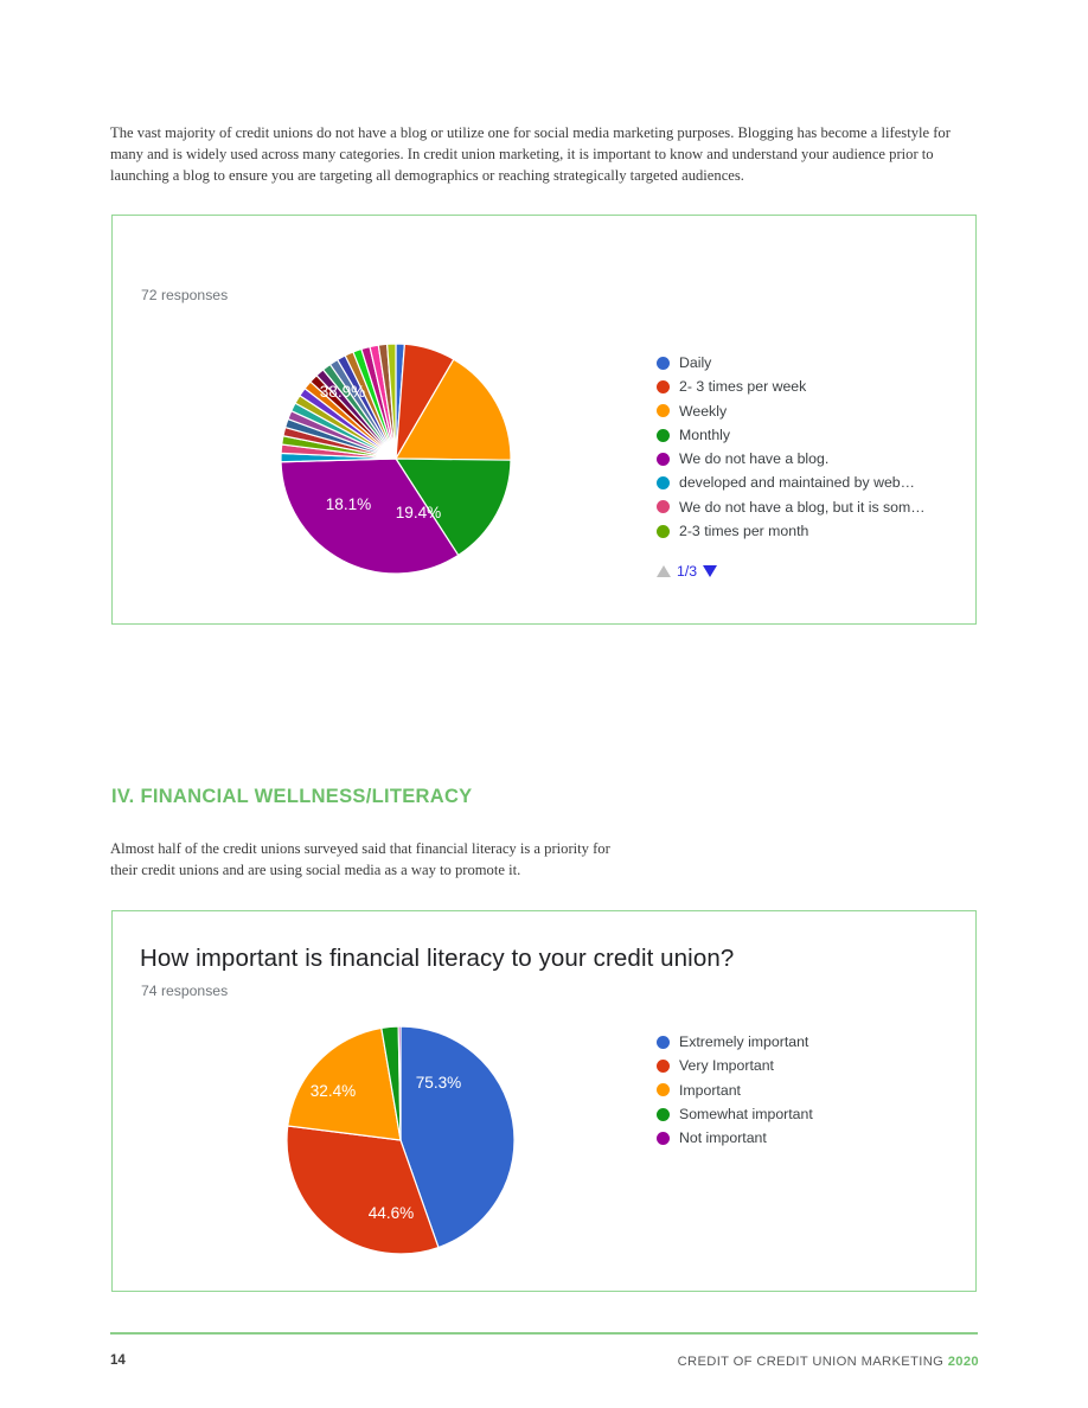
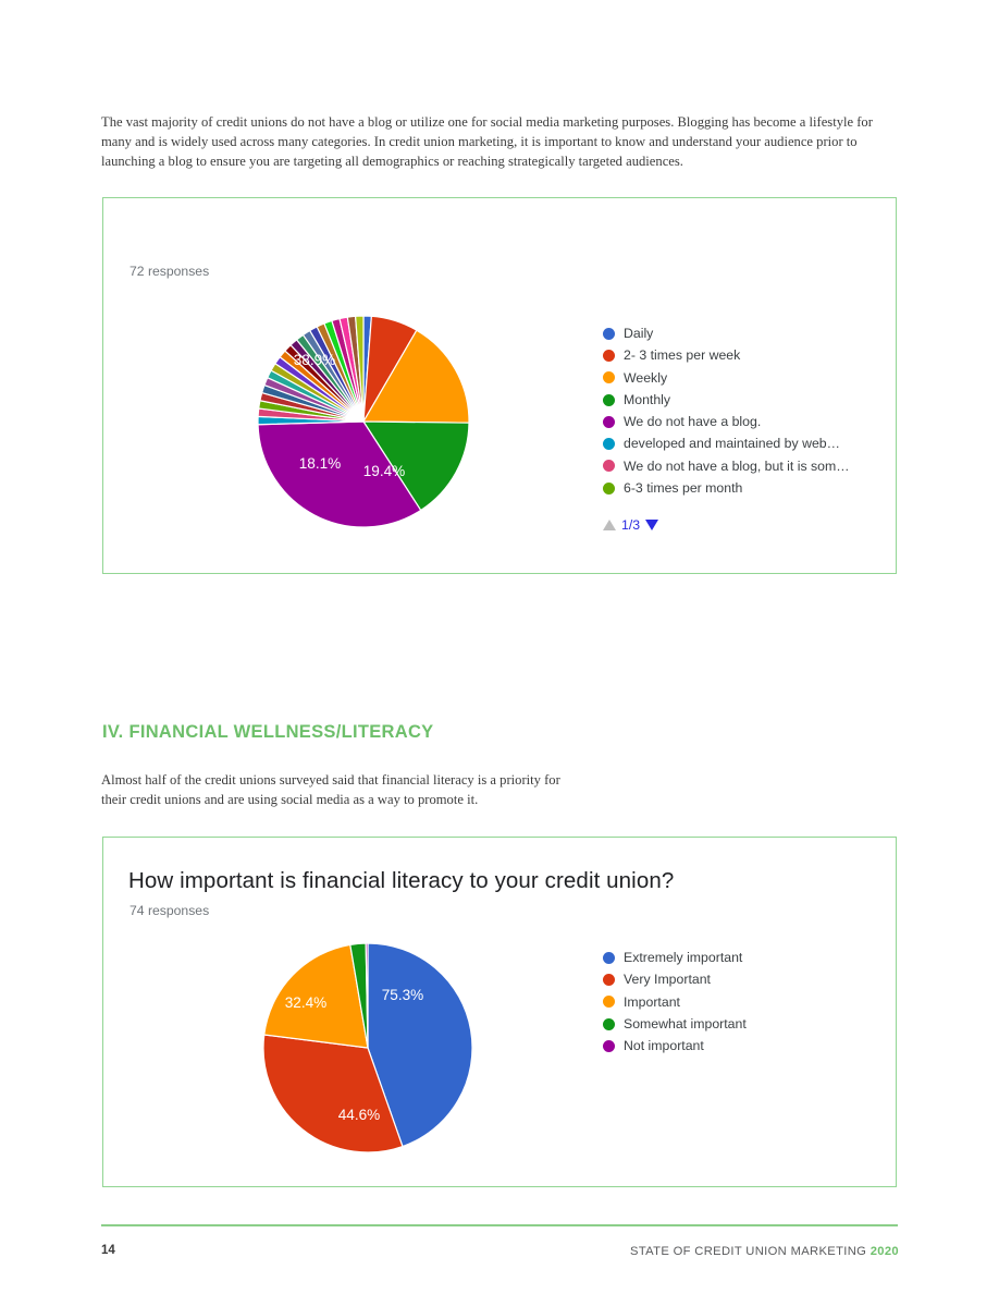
  The vast majority of credit unions do not have a blog or utilize one for social media marketing purposes. Blogging has become a lifestyle for many and is widely used across many categories. In credit union marketing, it is important to know and understand your audience prior to launching a blog to ensure you are targeting all demographics or reaching strategically targeted audiences.
  72 responses
  38.9%
  18.1%
  19.4%
  Daily
  2- 3 times per week
  Weekly
  Monthly
  We do not have a blog.
  developed and maintained by web…
  We do not have a blog, but it is som…
- 2-3 times per month
+ 6-3 times per month
  1/3
  IV. FINANCIAL WELLNESS/LITERACY
  Almost half of the credit unions surveyed said that financial literacy is a priority for their credit unions and are using social media as a way to promote it.
  How important is financial literacy to your credit union?
  74 responses
  75.3%
  32.4%
  44.6%
  Extremely important
  Very Important
  Important
  Somewhat important
  Not important
  14
- CREDIT OF CREDIT UNION MARKETING 2020
+ STATE OF CREDIT UNION MARKETING 2020
